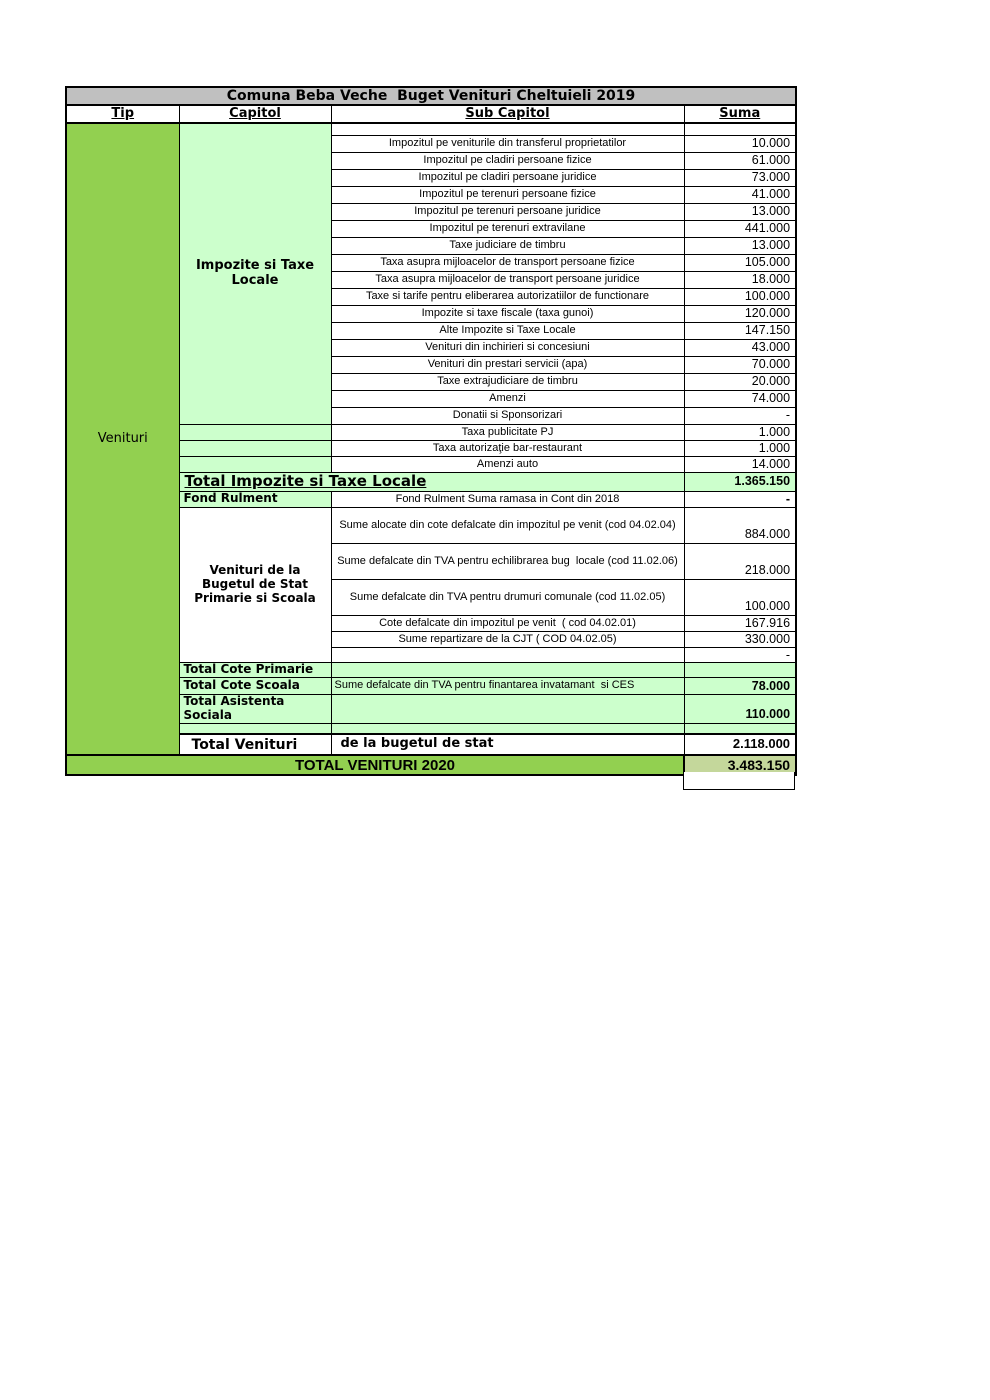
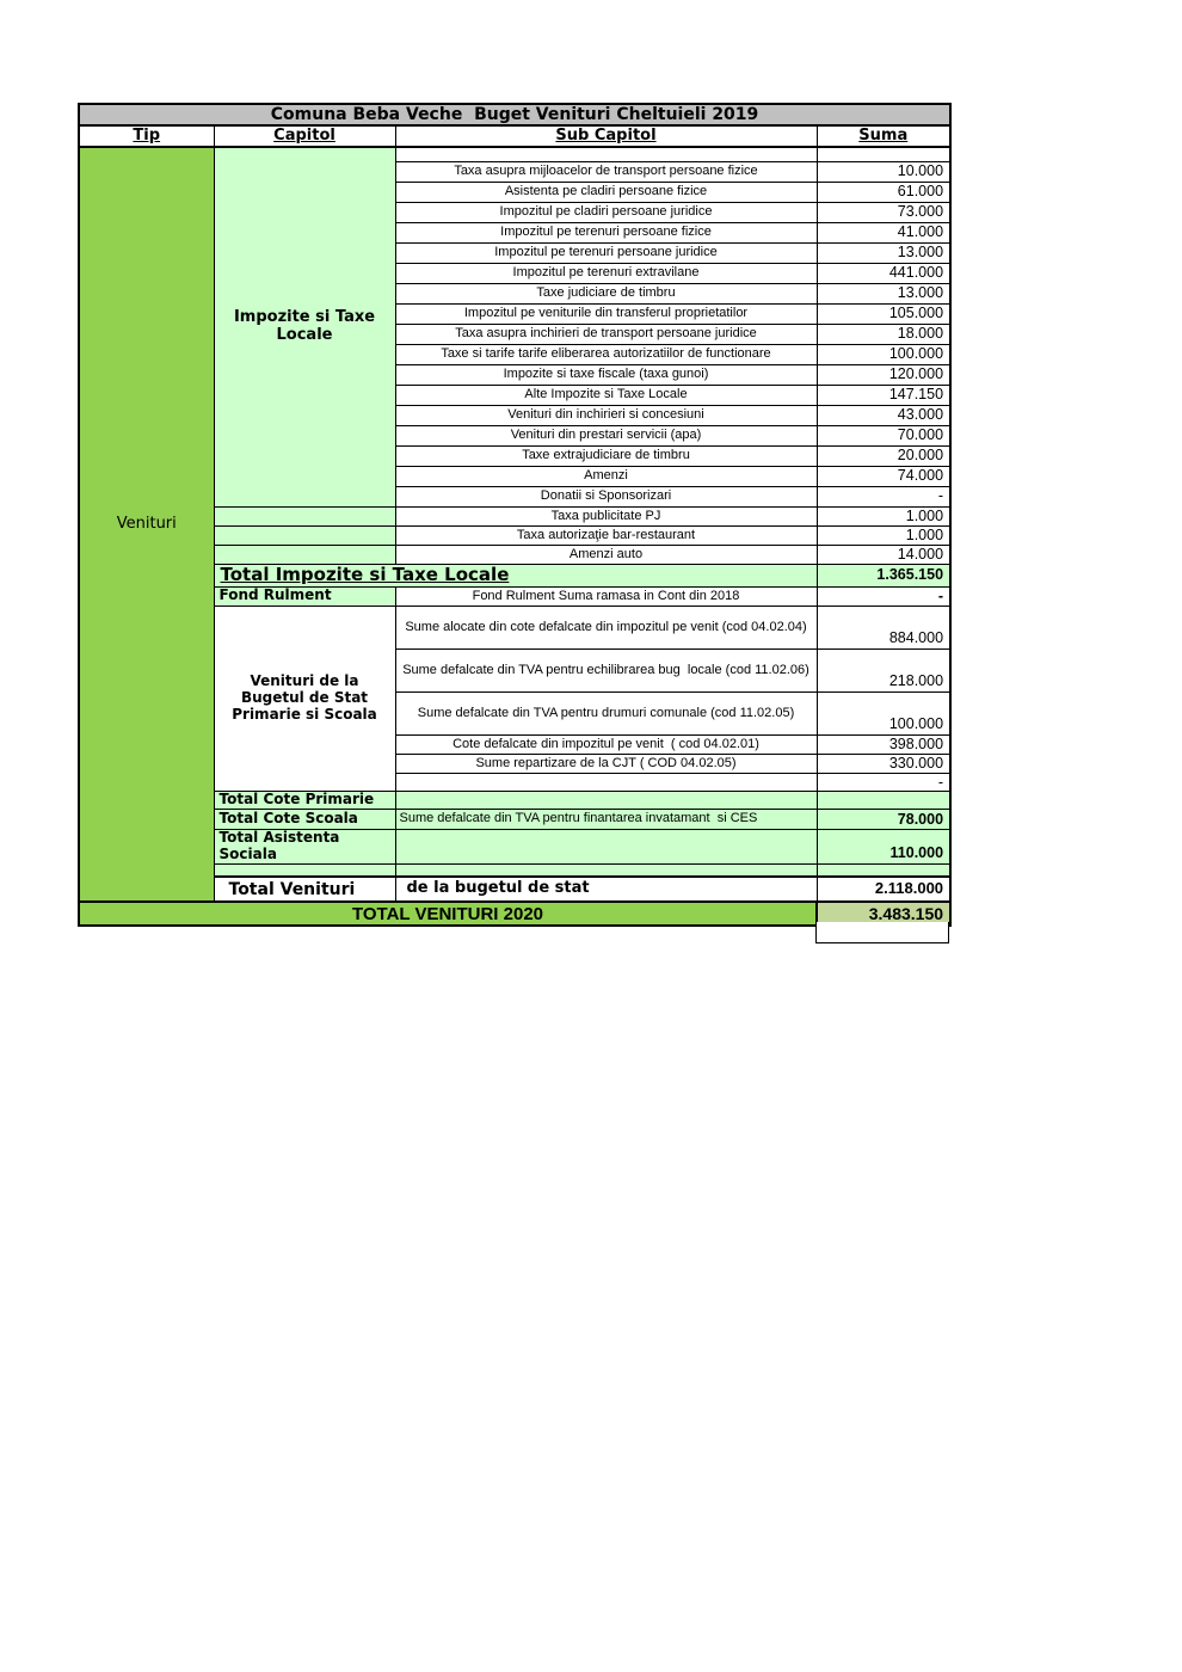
  Comuna Beba Veche Buget Venituri Cheltuieli 2019
  Tip	Capitol	Sub Capitol	Suma
  Venituri	Impozite si Taxe Locale
- Impozitul pe veniturile din transferul proprietatilor	10.000
+ Taxa asupra mijloacelor de transport persoane fizice	10.000
- Impozitul pe cladiri persoane fizice	61.000
+ Asistenta pe cladiri persoane fizice	61.000
  Impozitul pe cladiri persoane juridice	73.000
  Impozitul pe terenuri persoane fizice	41.000
  Impozitul pe terenuri persoane juridice	13.000
  Impozitul pe terenuri extravilane	441.000
  Taxe judiciare de timbru	13.000
- Taxa asupra mijloacelor de transport persoane fizice	105.000
+ Impozitul pe veniturile din transferul proprietatilor	105.000
- Taxa asupra mijloacelor de transport persoane juridice	18.000
+ Taxa asupra inchirieri de transport persoane juridice	18.000
- Taxe si tarife pentru eliberarea autorizatiilor de functionare	100.000
+ Taxe si tarife tarife eliberarea autorizatiilor de functionare	100.000
  Impozite si taxe fiscale (taxa gunoi)	120.000
  Alte Impozite si Taxe Locale	147.150
  Venituri din inchirieri si concesiuni	43.000
  Venituri din prestari servicii (apa)	70.000
  Taxe extrajudiciare de timbru	20.000
  Amenzi	74.000
  Donatii si Sponsorizari	-
  	Taxa publicitate PJ	1.000
  	Taxa autorizaţie bar-restaurant	1.000
  	Amenzi auto	14.000
  Total Impozite si Taxe Locale	1.365.150
  Fond Rulment	Fond Rulment Suma ramasa in Cont din 2018	-
  Venituri de la Bugetul de Stat Primarie si Scoala	Sume alocate din cote defalcate din impozitul pe venit (cod 04.02.04)	884.000
  Sume defalcate din TVA pentru echilibrarea bug locale (cod 11.02.06)	218.000
  Sume defalcate din TVA pentru drumuri comunale (cod 11.02.05)	100.000
- Cote defalcate din impozitul pe venit ( cod 04.02.01)	167.916
+ Cote defalcate din impozitul pe venit ( cod 04.02.01)	398.000
  Sume repartizare de la CJT ( COD 04.02.05)	330.000
  	-
  Total Cote Primarie
  Total Cote Scoala	Sume defalcate din TVA pentru finantarea invatamant si CES	78.000
  Total Asistenta Sociala		110.000
  Total Venituri	de la bugetul de stat	2.118.000
  TOTAL VENITURI 2020	3.483.150
